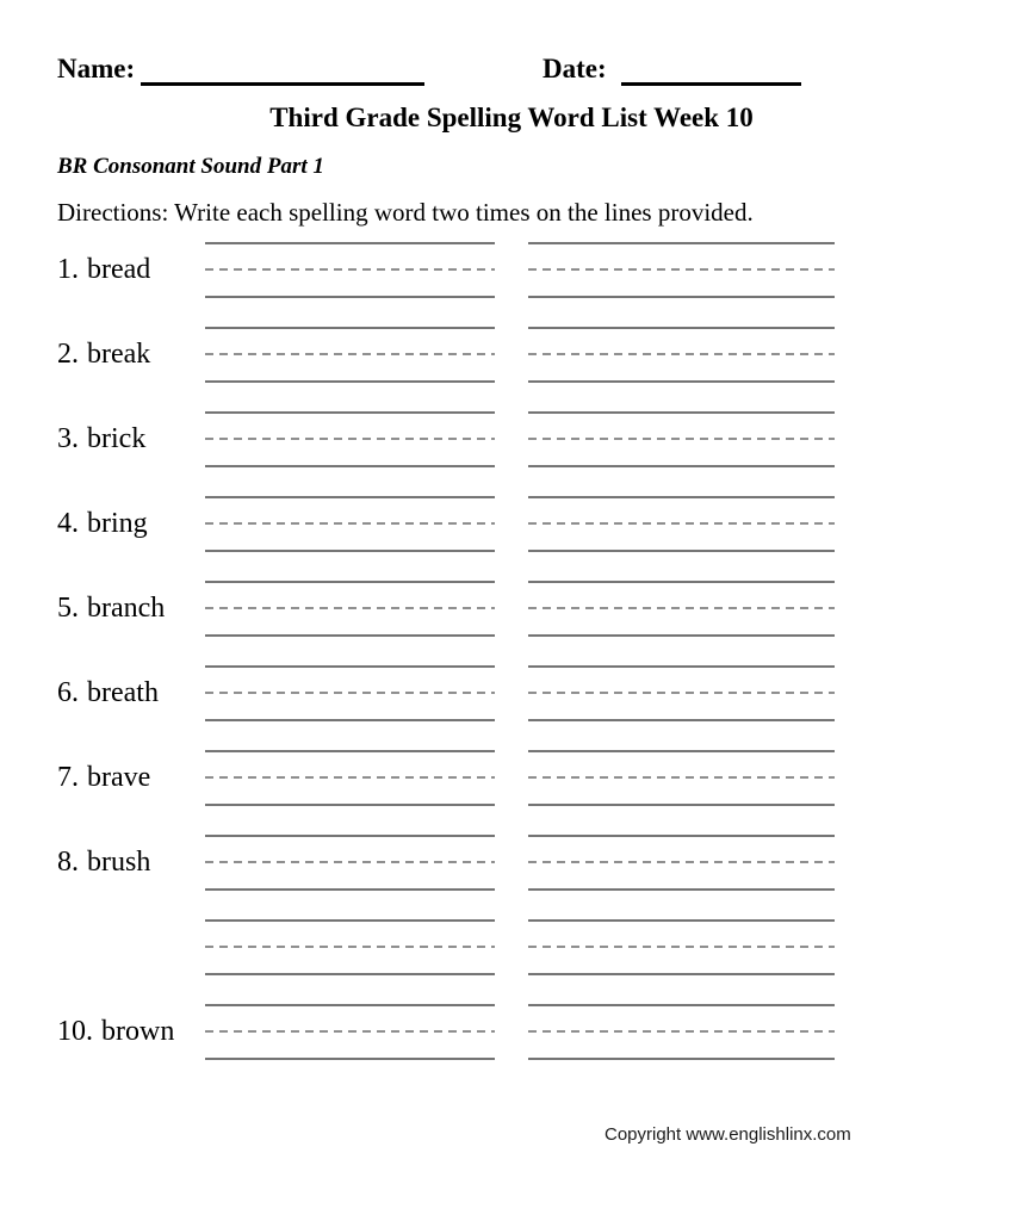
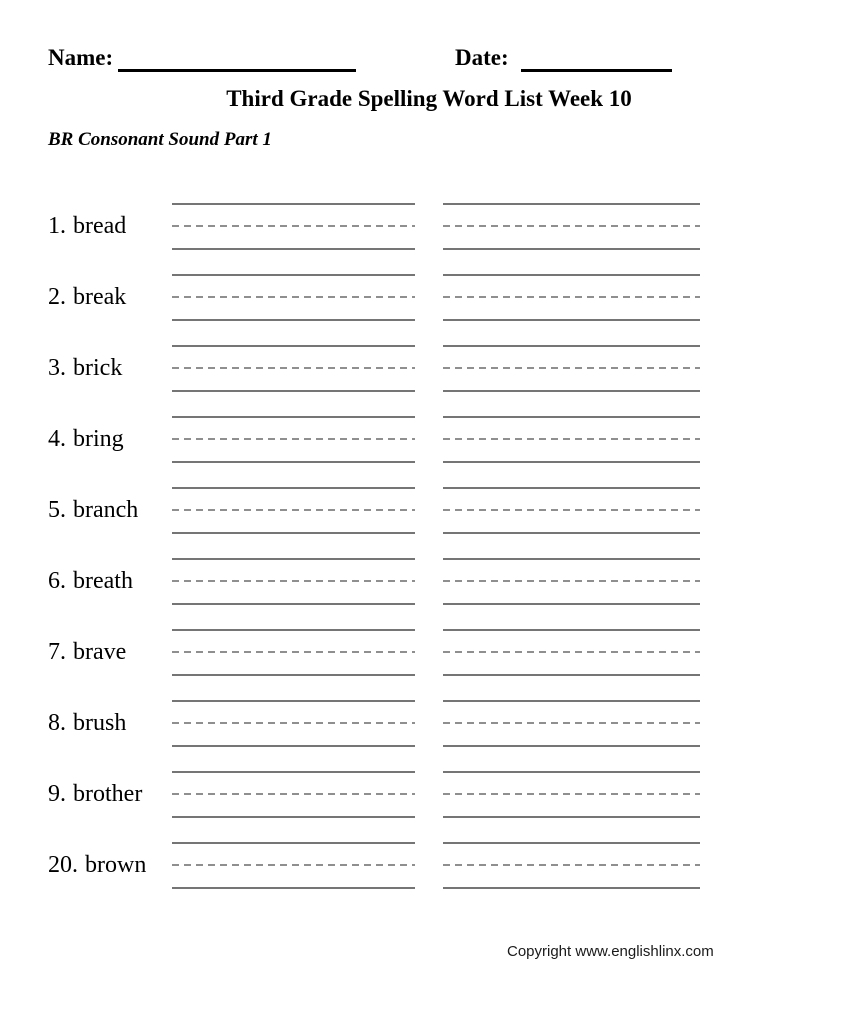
  Name:
  Date:
  Third Grade Spelling Word List Week 10
  BR Consonant Sound Part 1
- Directions: Write each spelling word two times on the lines provided.
  1.
  bread
  2.
  break
  3.
  brick
  4.
  bring
  5.
  branch
  6.
  breath
  7.
  brave
  8.
  brush
+ 9.
+ brother
- 10.
+ 20.
  brown
  Copyright www.englishlinx.com
